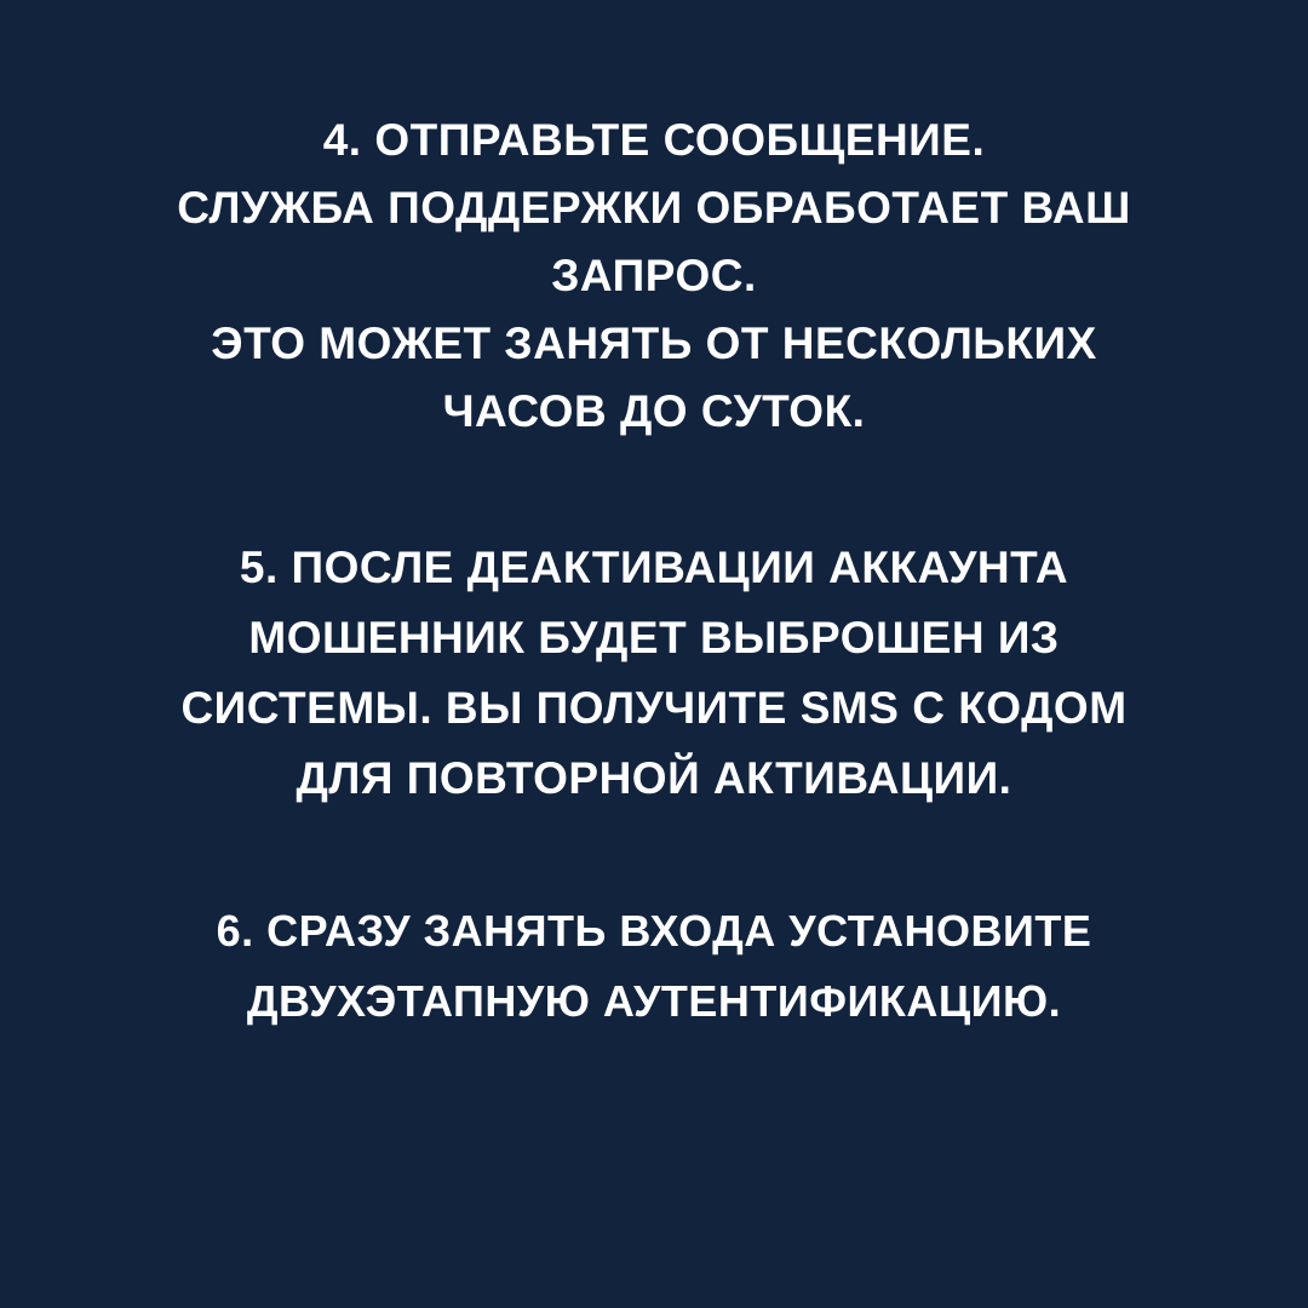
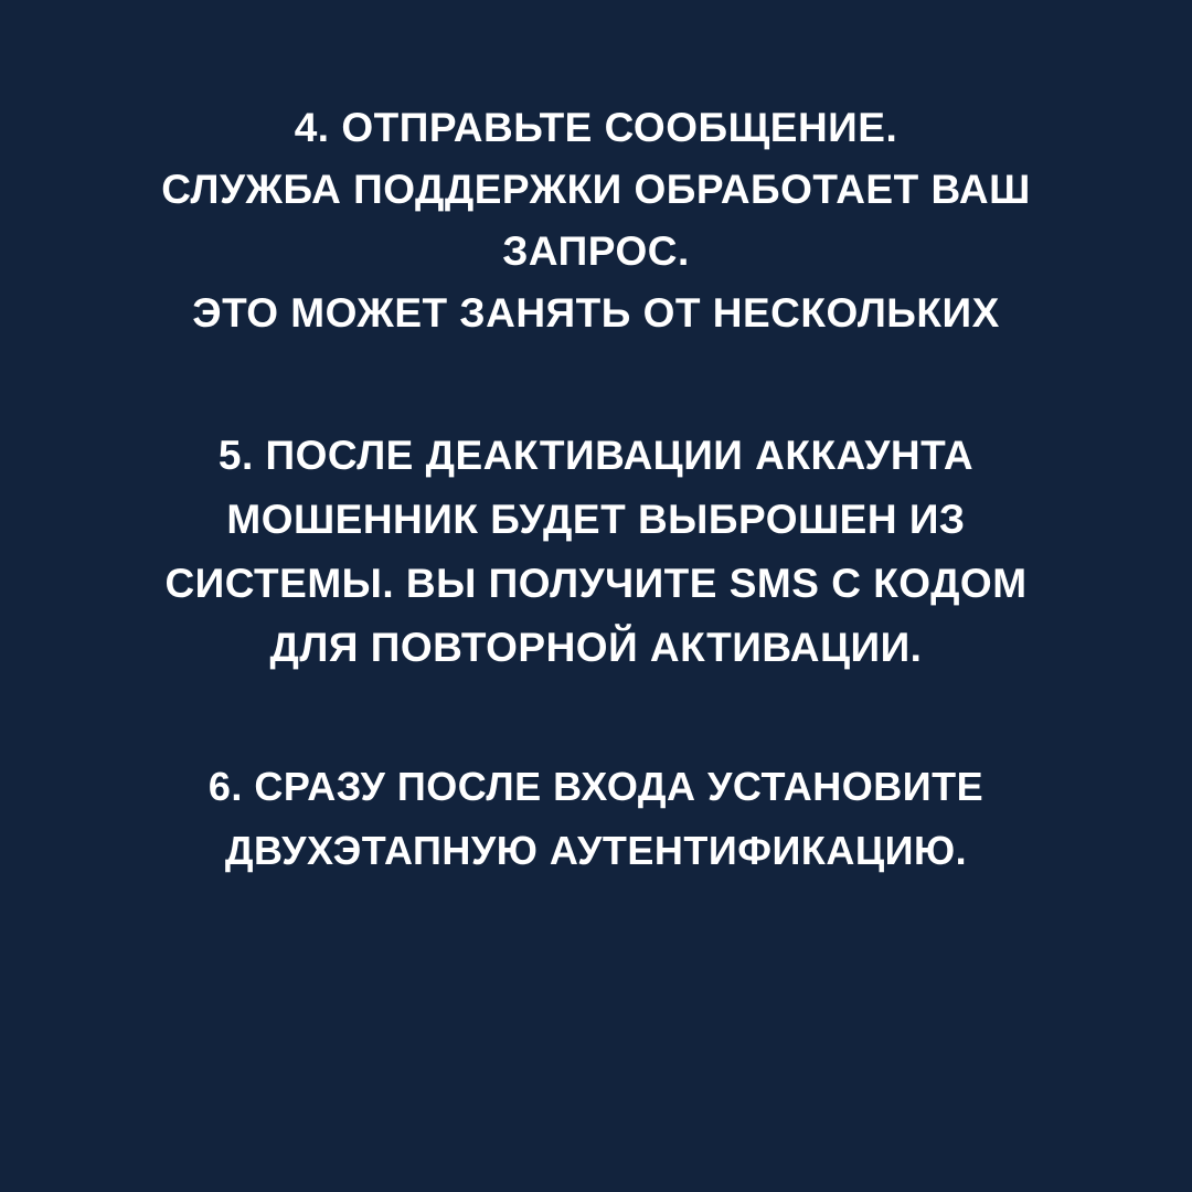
  4. ОТПРАВЬТЕ СООБЩЕНИЕ.
  СЛУЖБА ПОДДЕРЖКИ ОБРАБОТАЕТ ВАШ
  ЗАПРОС.
  ЭТО МОЖЕТ ЗАНЯТЬ ОТ НЕСКОЛЬКИХ
- ЧАСОВ ДО СУТОК.
  5. ПОСЛЕ ДЕАКТИВАЦИИ АККАУНТА
  МОШЕННИК БУДЕТ ВЫБРОШЕН ИЗ
  СИСТЕМЫ. ВЫ ПОЛУЧИТЕ SMS С КОДОМ
  ДЛЯ ПОВТОРНОЙ АКТИВАЦИИ.
- 6. СРАЗУ ЗАНЯТЬ ВХОДА УСТАНОВИТЕ
+ 6. СРАЗУ ПОСЛЕ ВХОДА УСТАНОВИТЕ
  ДВУХЭТАПНУЮ АУТЕНТИФИКАЦИЮ.
